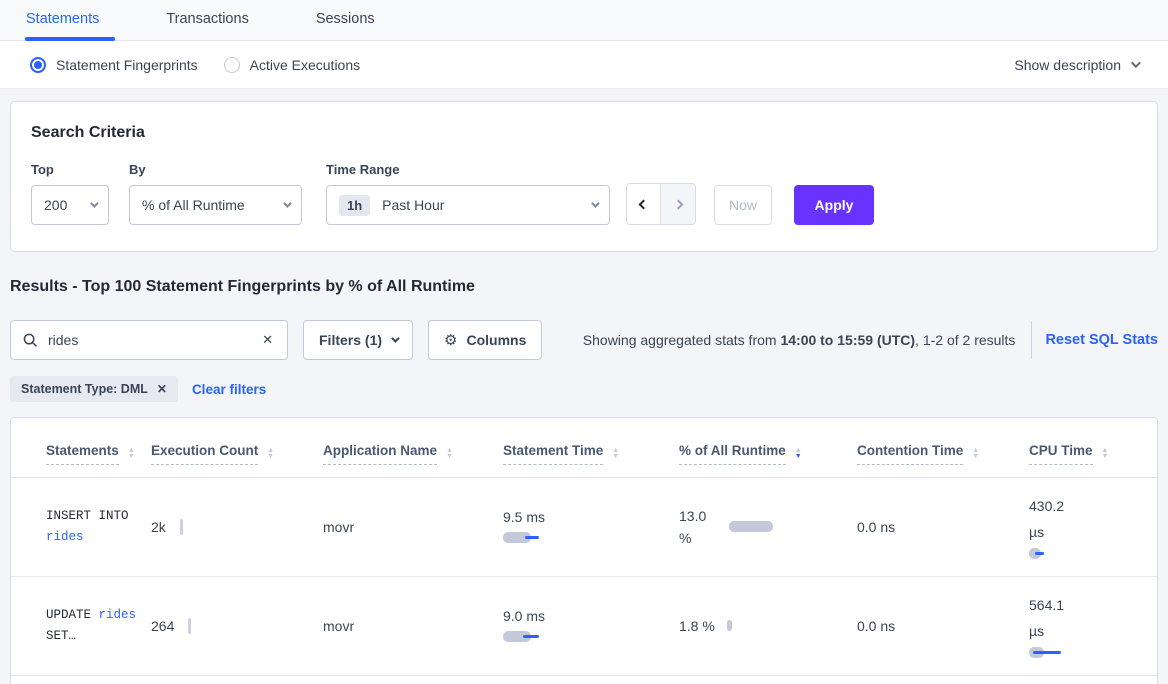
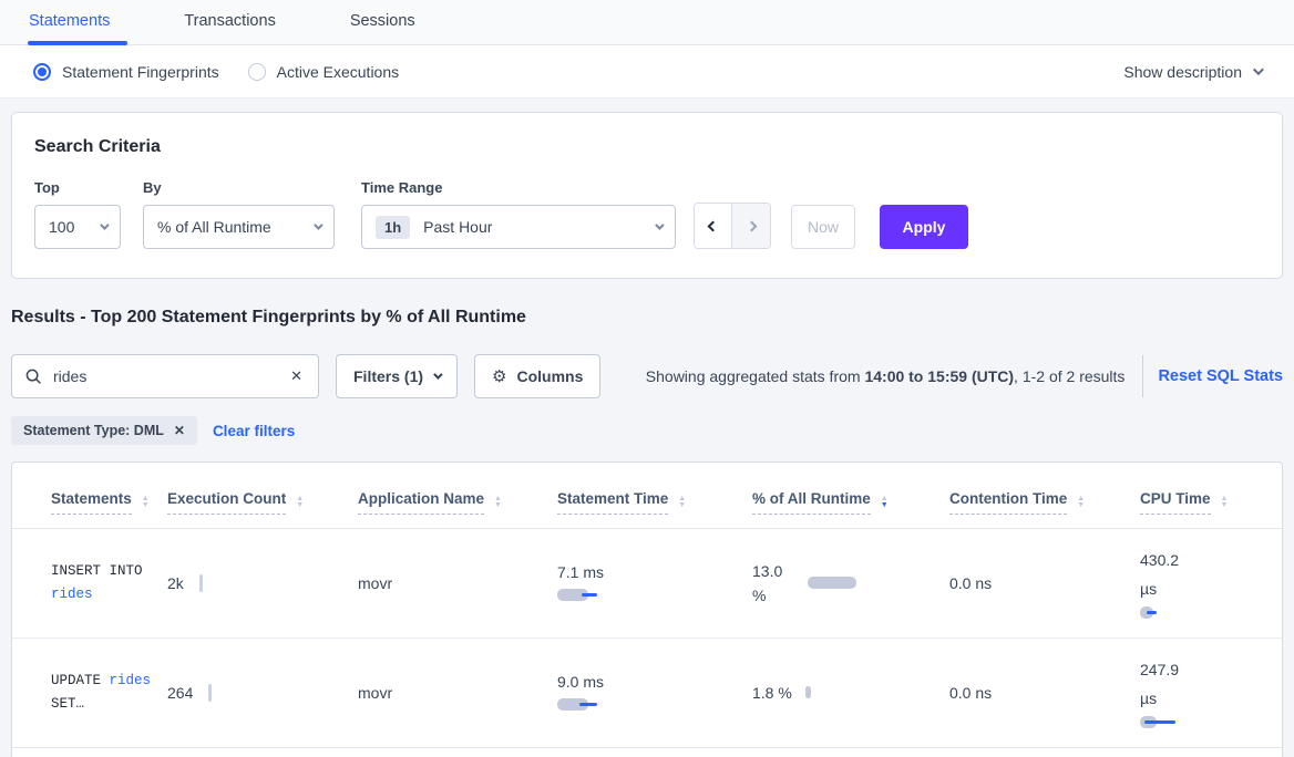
  Statements
  Transactions
  Sessions
  Statement Fingerprints
  Active Executions
  Show description
  Search Criteria
  Top
- 200
+ 100
  By
  % of All Runtime
  Time Range
  1h
  Past Hour
  Now
  Apply
- Results - Top 100 Statement Fingerprints by % of All Runtime
+ Results - Top 200 Statement Fingerprints by % of All Runtime
  rides
  ✕
  Filters (1)
  ⚙
  Columns
  Showing aggregated stats from 14:00 to 15:59 (UTC), 1-2 of 2 results
  Reset SQL Stats
  Statement Type: DML
  ✕
  Clear filters
  Statements	Execution Count	Application Name	Statement Time	% of All Runtime	Contention Time	CPU Time
- INSERT INTO rides	2k	movr	9.5 ms	13.0 %	0.0 ns	430.2 µs
+ INSERT INTO rides	2k	movr	7.1 ms	13.0 %	0.0 ns	430.2 µs
- UPDATE rides SET…	264	movr	9.0 ms	1.8 %	0.0 ns	564.1 µs
+ UPDATE rides SET…	264	movr	9.0 ms	1.8 %	0.0 ns	247.9 µs
